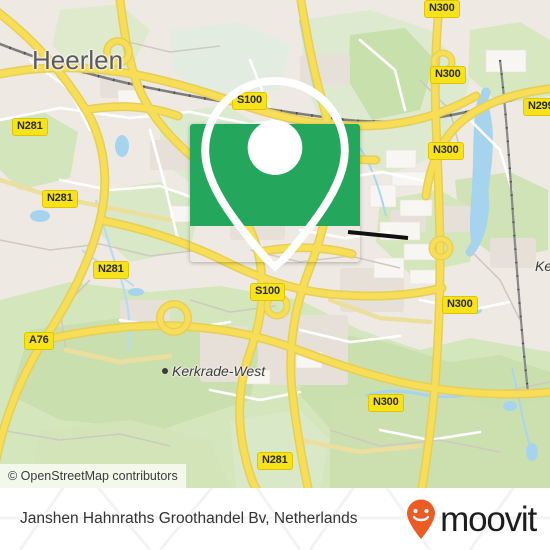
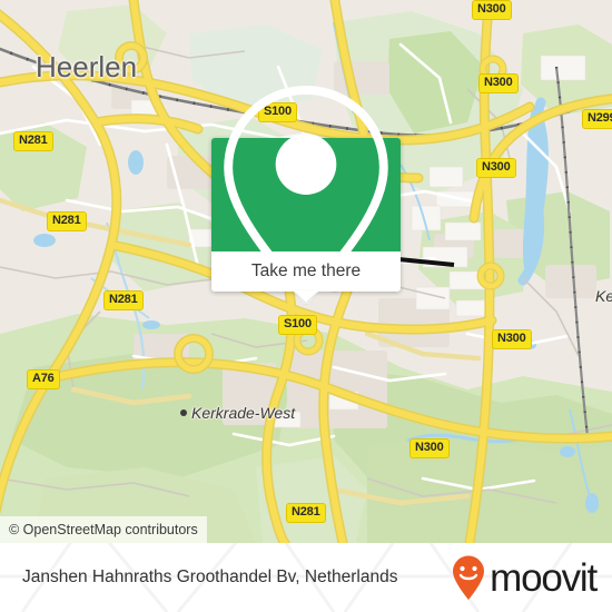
  Heerlen
  Kerkrade-West
  Ke
  N300
  N300
  N29
  N300
  S100
  N281
  N281
  N281
  S100
  N300
  A76
  N300
  N281
  © OpenStreetMap contributors
+ Take me there
  Janshen Hahnraths Groothandel Bv, Netherlands
  moovit
